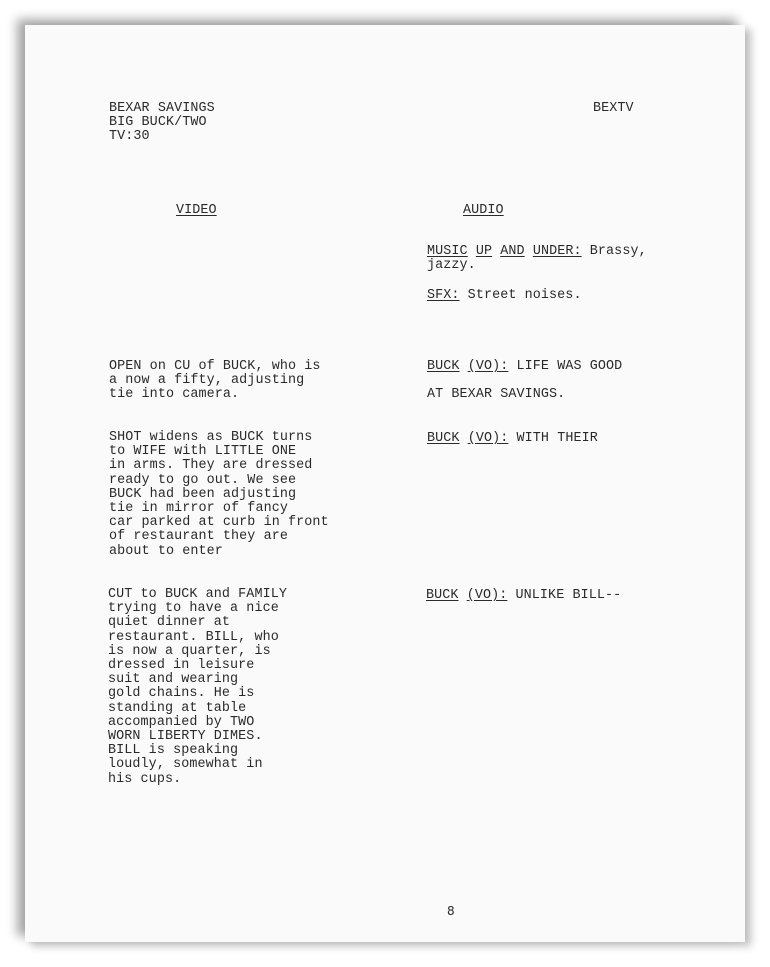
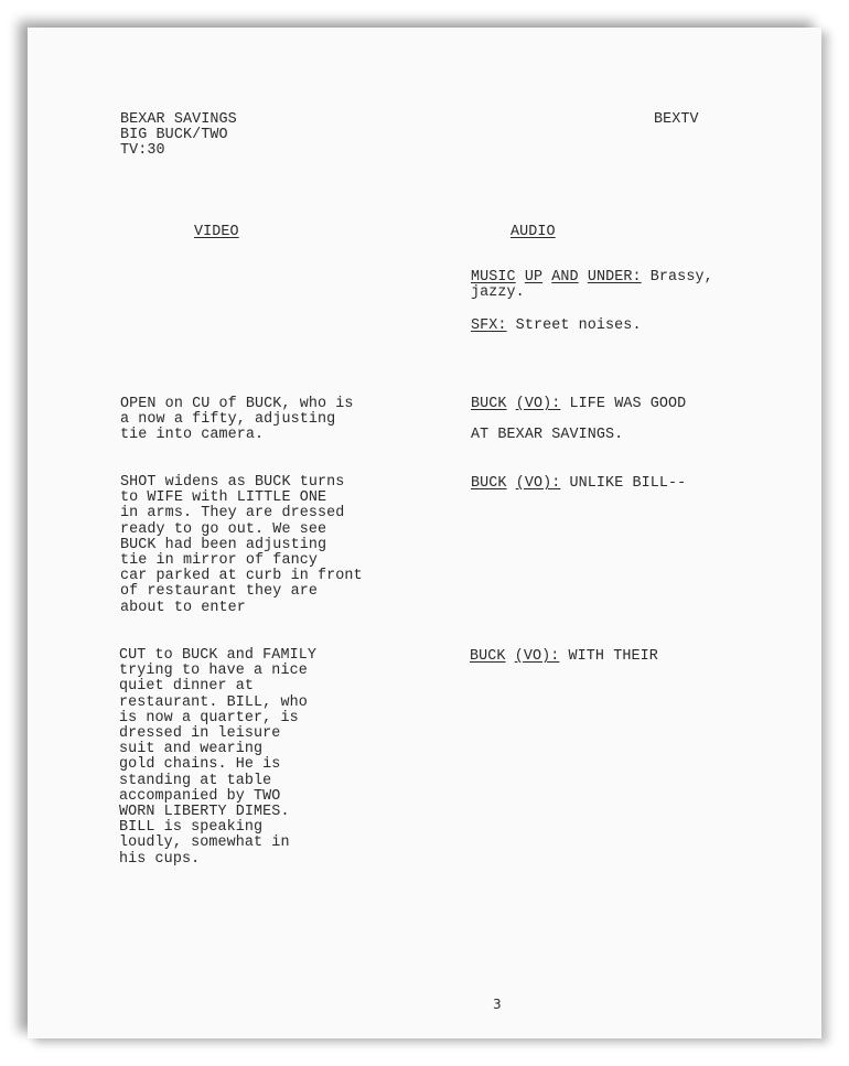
  BEXAR SAVINGS
  BIG BUCK/TWO
  TV:30
  BEXTV
  VIDEO
  AUDIO
  MUSIC UP AND UNDER: Brassy,
  jazzy.
  SFX: Street noises.
  OPEN on CU of BUCK, who is
  a now a fifty, adjusting
  tie into camera.
  BUCK (VO): LIFE WAS GOOD
  AT BEXAR SAVINGS.
  SHOT widens as BUCK turns
  to WIFE with LITTLE ONE
  in arms. They are dressed
  ready to go out. We see
  BUCK had been adjusting
  tie in mirror of fancy
  car parked at curb in front
  of restaurant they are
  about to enter
- BUCK (VO): WITH THEIR
+ BUCK (VO): UNLIKE BILL--
  CUT to BUCK and FAMILY
  trying to have a nice
  quiet dinner at
  restaurant. BILL, who
  is now a quarter, is
  dressed in leisure
  suit and wearing
  gold chains. He is
  standing at table
  accompanied by TWO
  WORN LIBERTY DIMES.
  BILL is speaking
  loudly, somewhat in
  his cups.
- BUCK (VO): UNLIKE BILL--
+ BUCK (VO): WITH THEIR
- 8
+ 3
